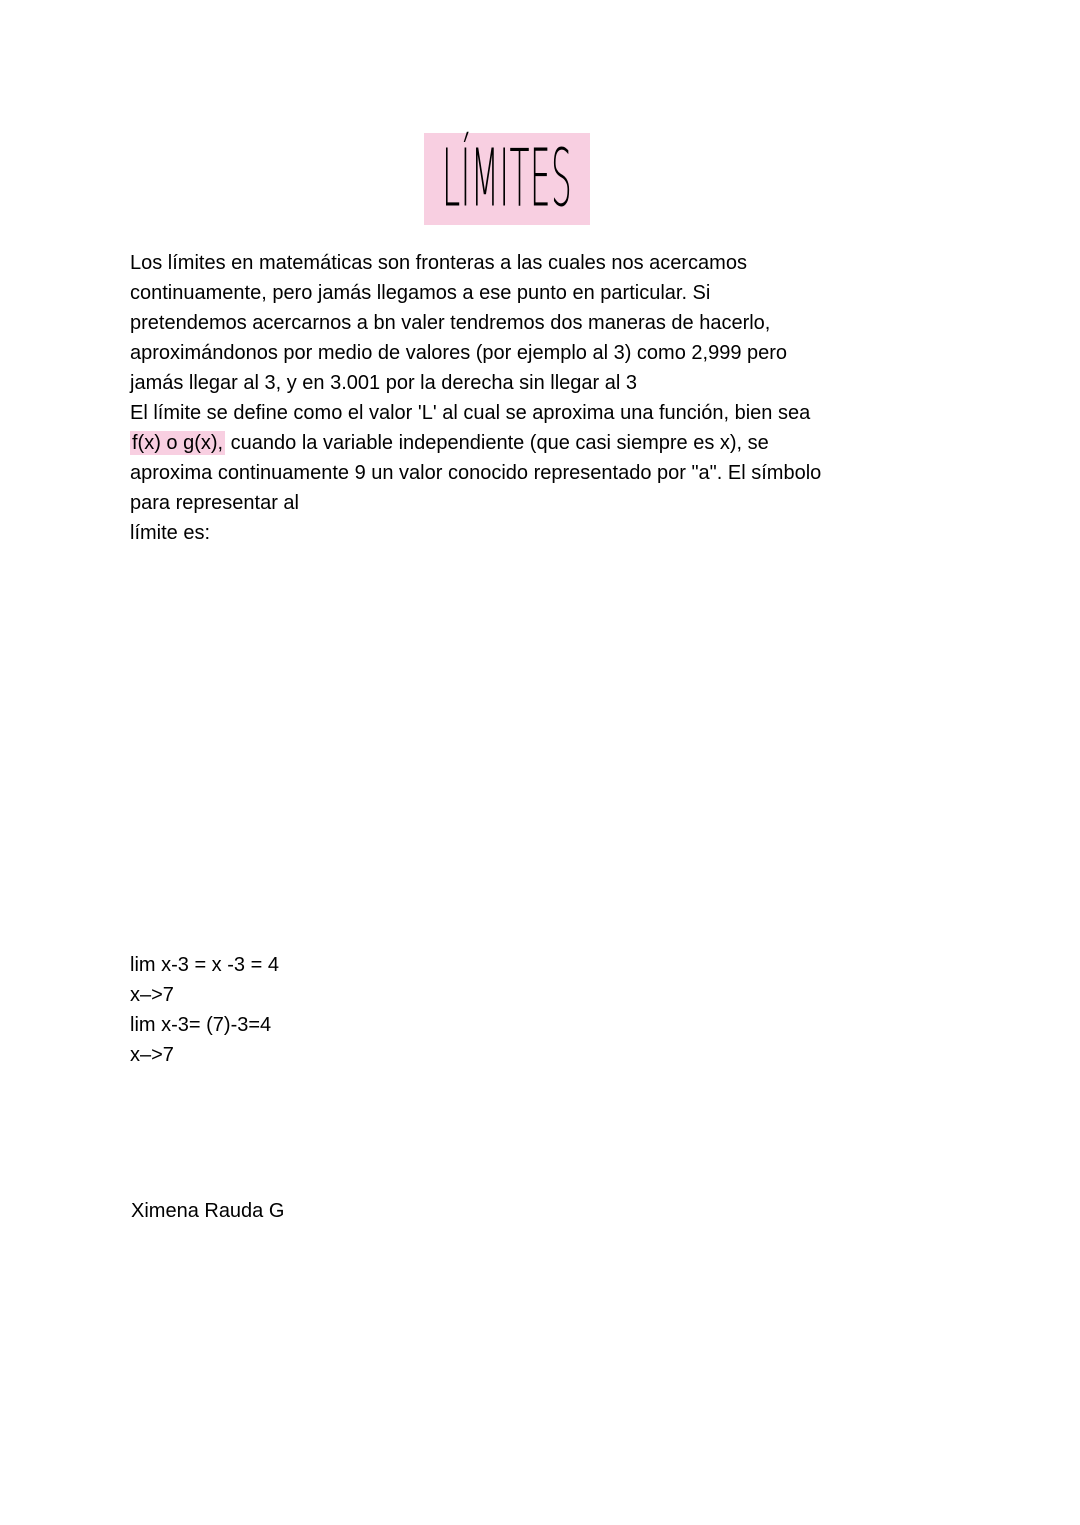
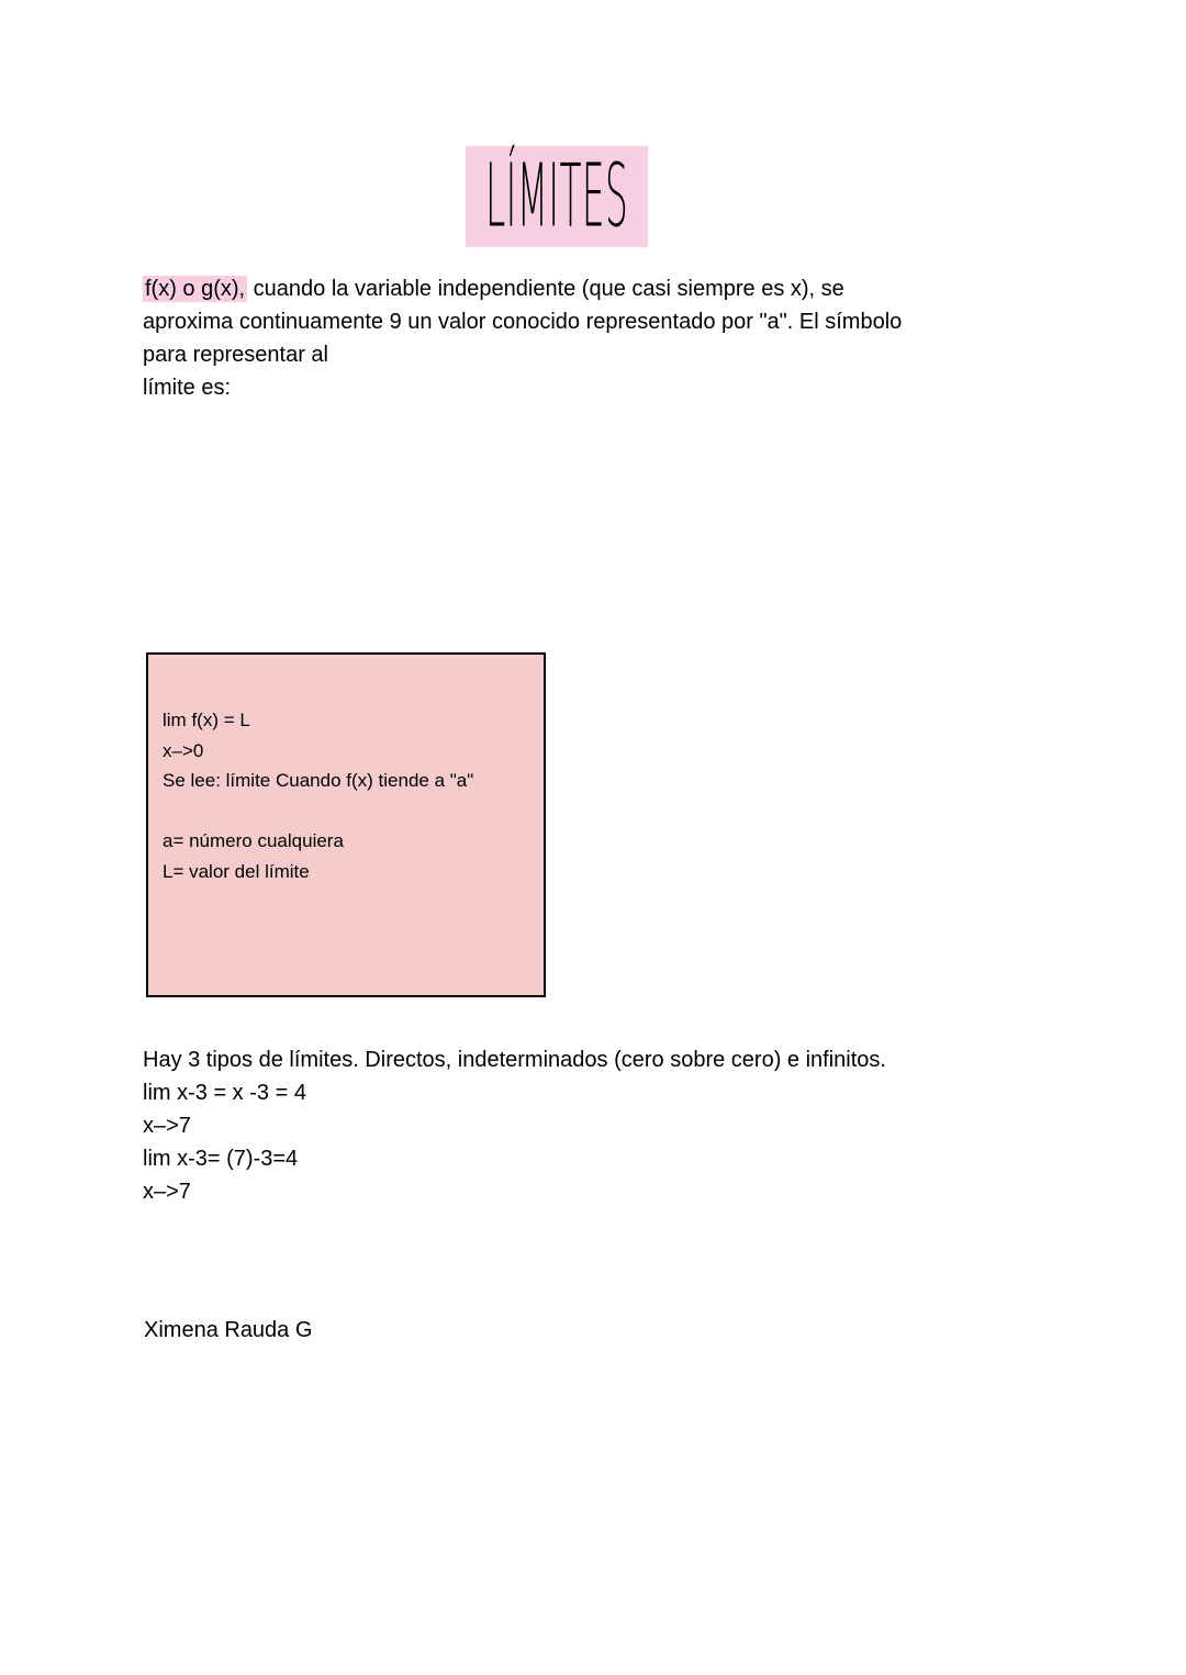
  LÍMITES
- Los límites en matemáticas son fronteras a las cuales nos acercamos
- continuamente, pero jamás llegamos a ese punto en particular. Si
- pretendemos acercarnos a bn valer tendremos dos maneras de hacerlo,
- aproximándonos por medio de valores (por ejemplo al 3) como 2,999 pero
- jamás llegar al 3, y en 3.001 por la derecha sin llegar al 3
- El límite se define como el valor 'L' al cual se aproxima una función, bien sea
  f(x) o g(x), cuando la variable independiente (que casi siempre es x), se
  aproxima continuamente 9 un valor conocido representado por "a". El símbolo
  para representar al
  límite es:
+ lim f(x) = L
+ x–>0
+ Se lee: límite Cuando f(x) tiende a "a"
+ a= número cualquiera
+ L= valor del límite
+ Hay 3 tipos de límites. Directos, indeterminados (cero sobre cero) e infinitos.
  lim x-3 = x -3 = 4
  x–>7
  lim x-3= (7)-3=4
  x–>7
  Ximena Rauda G
